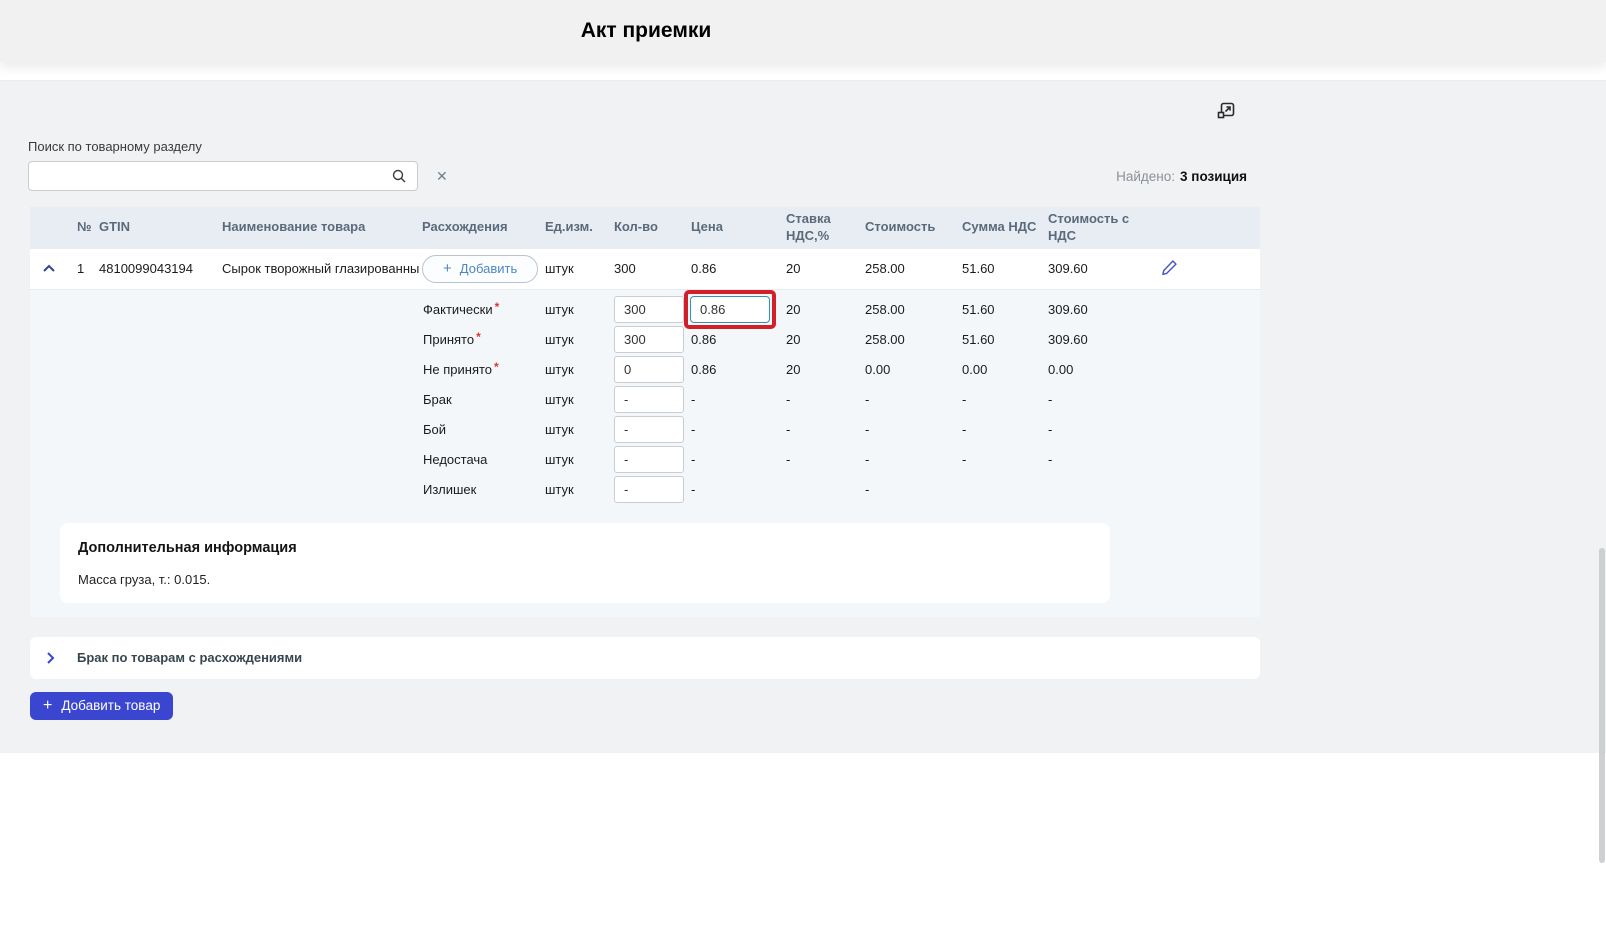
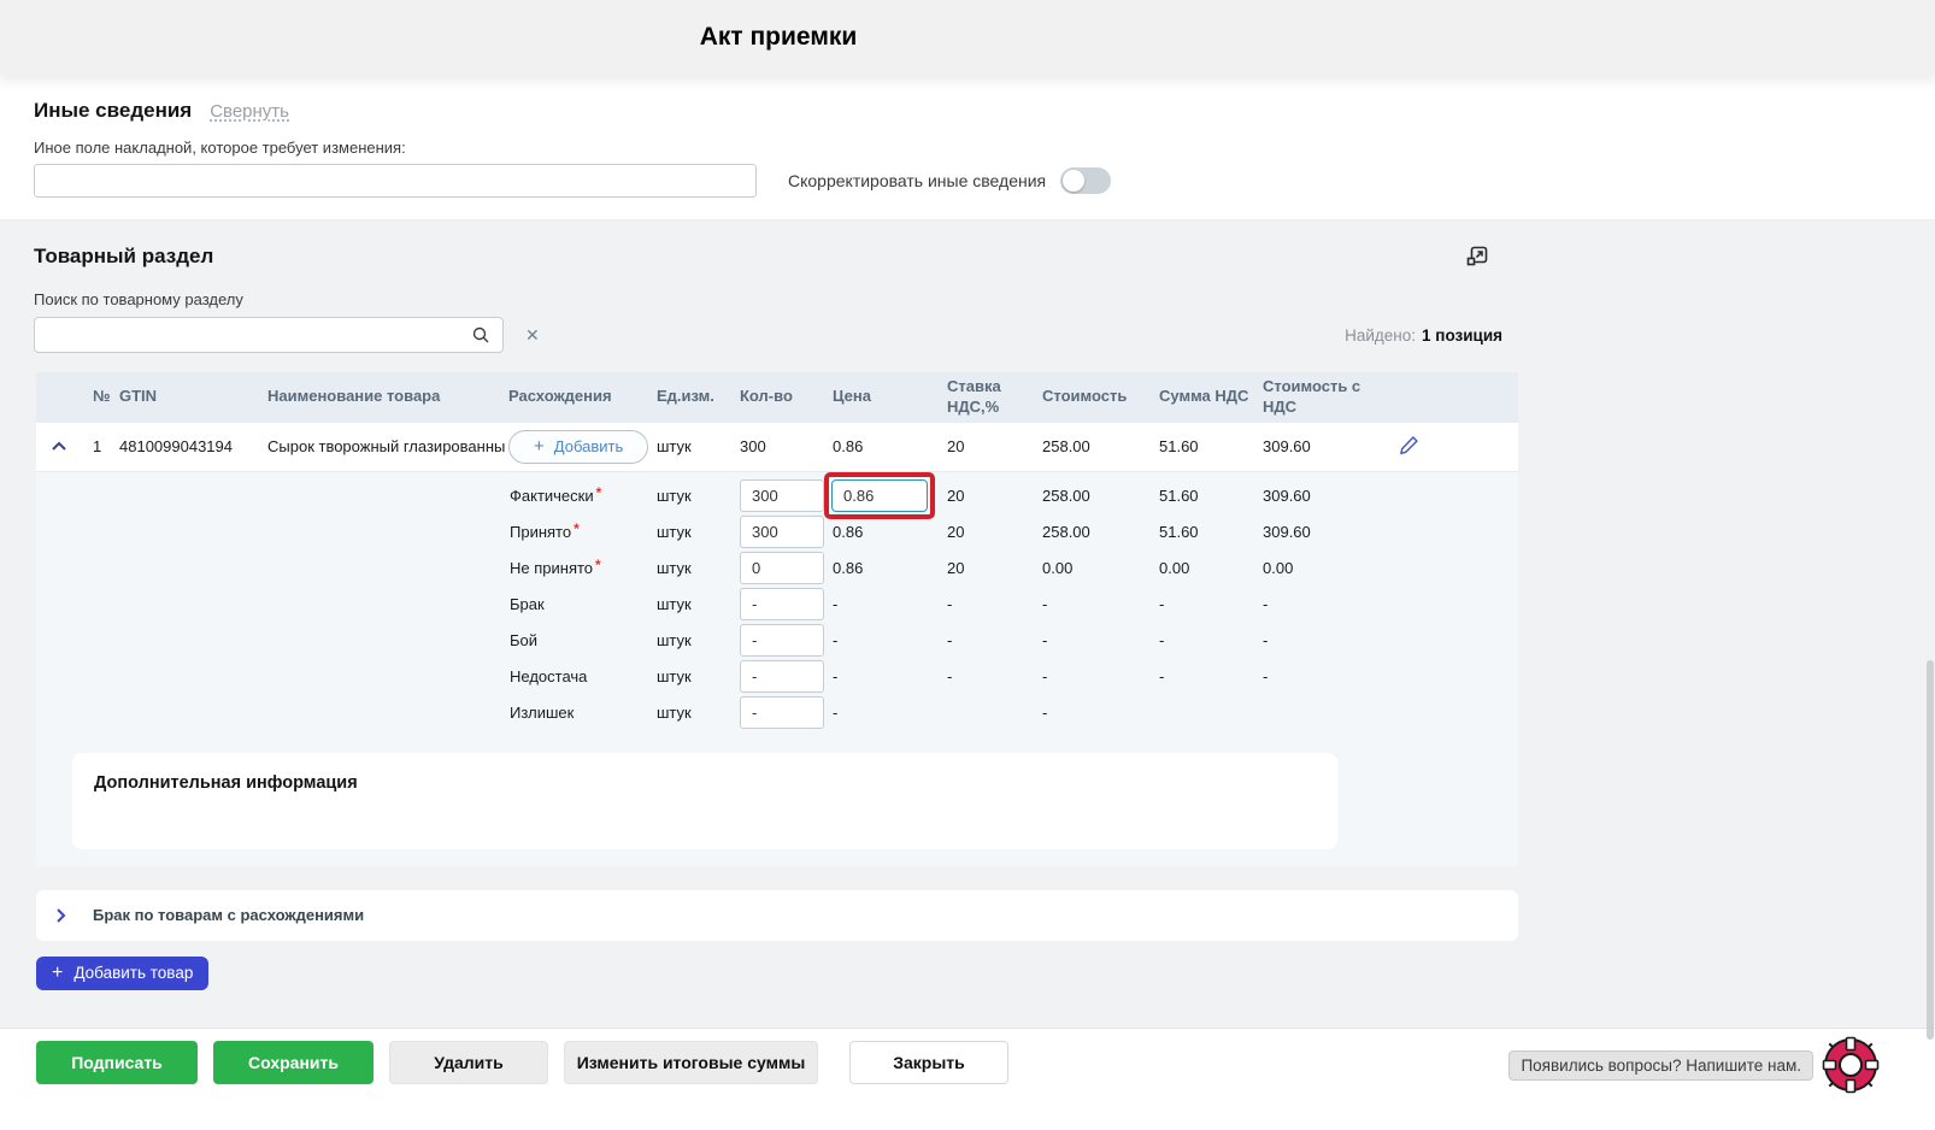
  Акт приемки
+ Иные сведения
+ Свернуть
+ Иное поле накладной, которое требует изменения:
+ Скорректировать иные сведения
+ Товарный раздел
  Поиск по товарному разделу
  ✕
- Найдено: 3 позиция
+ Найдено: 1 позиция
  №
  GTIN
  Наименование товара
  Расхождения
  Ед.изм.
  Кол-во
  Цена
  Ставка НДС,%
  Стоимость
  Сумма НДС
  Стоимость с НДС
  1
  4810099043194
  Сырок творожный глазированны
  +
  Добавить
  штук
  300
  0.86
  20
  258.00
  51.60
  309.60
  Фактически *
  штук
  300
  0.86
  20
  258.00
  51.60
  309.60
  Принято *
  штук
  300
  0.86
  20
  258.00
  51.60
  309.60
  Не принято *
  штук
  0
  0.86
  20
  0.00
  0.00
  0.00
  Брак
  штук
  -
  -
  -
  -
  -
  -
  Бой
  штук
  -
  -
  -
  -
  -
  -
  Недостача
  штук
  -
  -
  -
  -
  -
  -
  Излишек
  штук
  -
  -
  -
  Дополнительная информация
- Масса груза, т.: 0.015.
  Брак по товарам с расхождениями
  +
  Добавить товар
+ Подписать
+ Сохранить
+ Удалить
+ Изменить итоговые суммы
+ Закрыть
+ Появились вопросы? Напишите нам.
